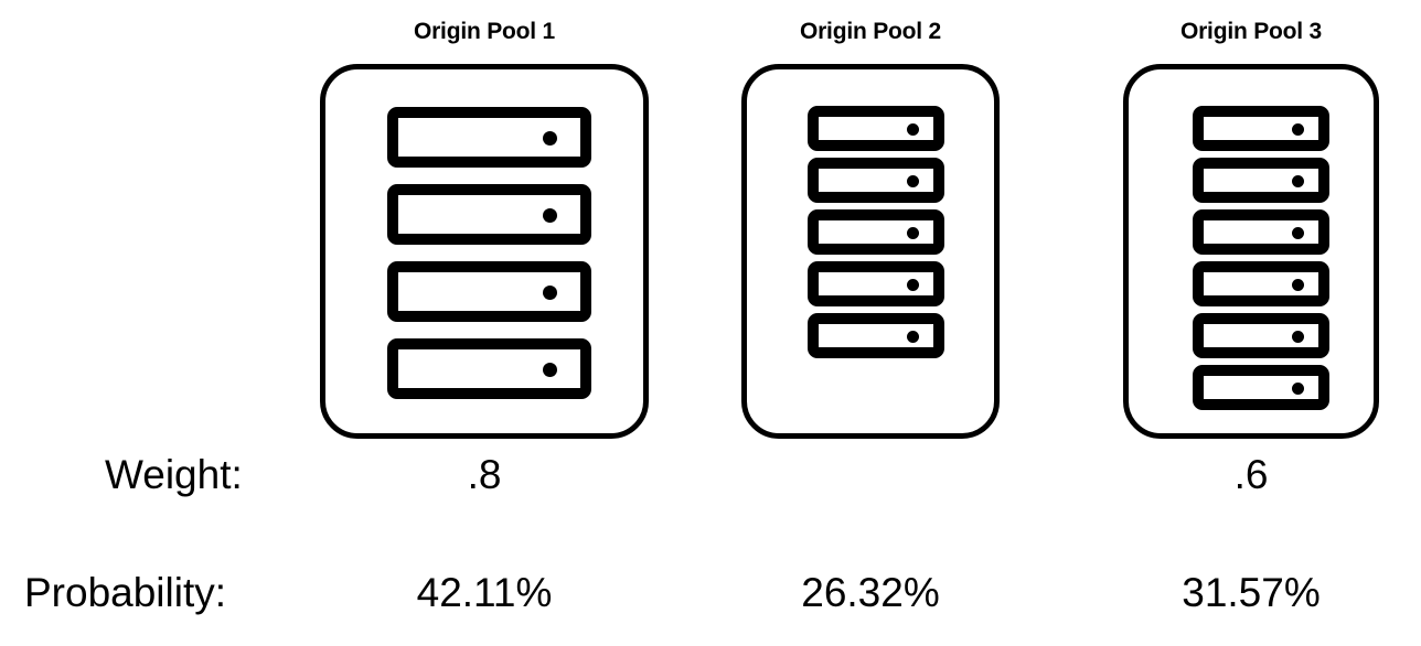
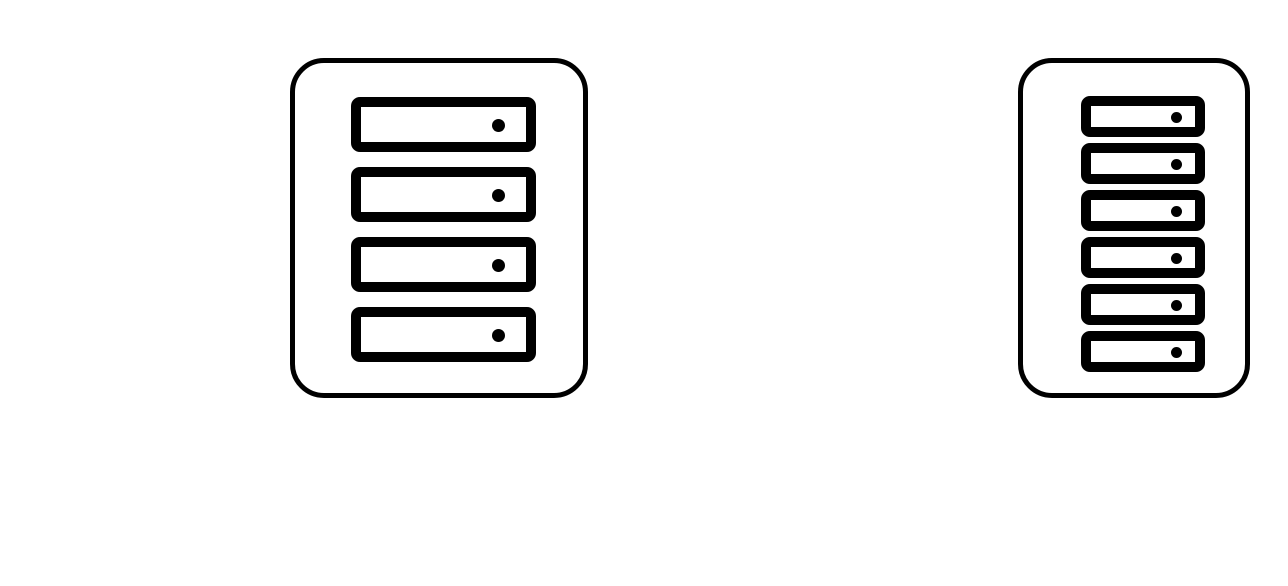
- Origin Pool 1
- Origin Pool 2
- Origin Pool 3
- Weight:
- .8
- .6
- Probability:
- 42.11%
- 26.32%
- 31.57%
